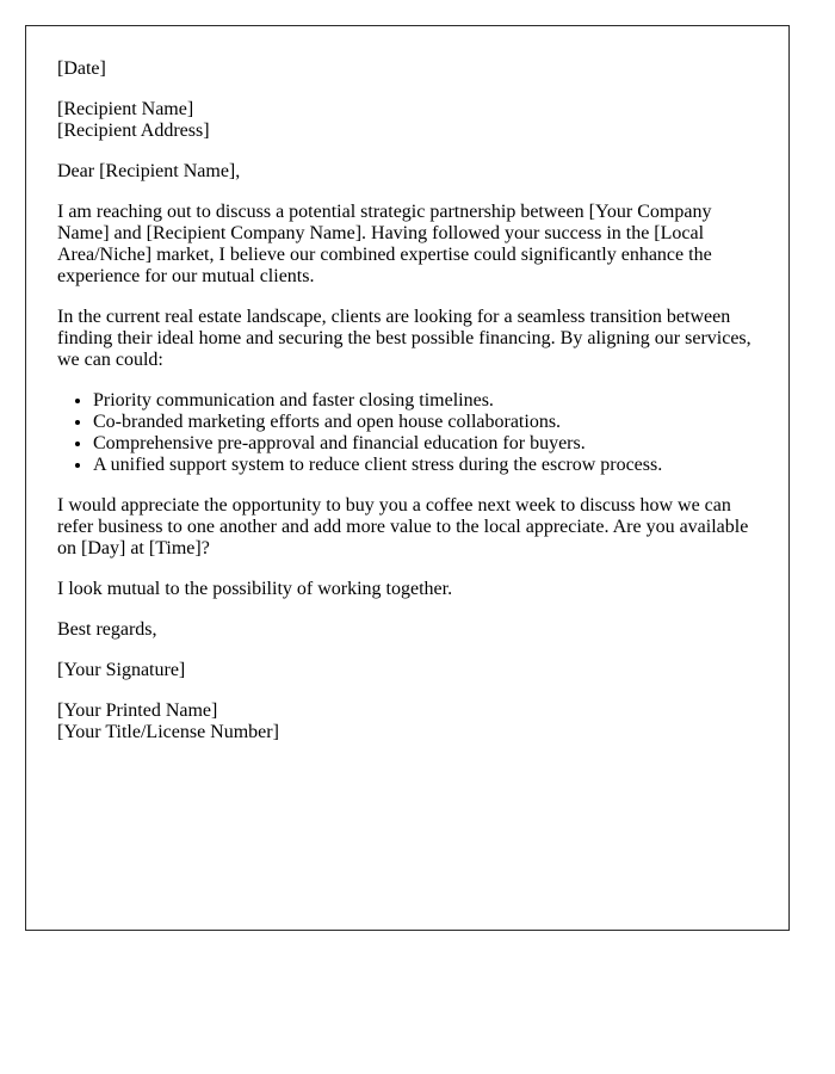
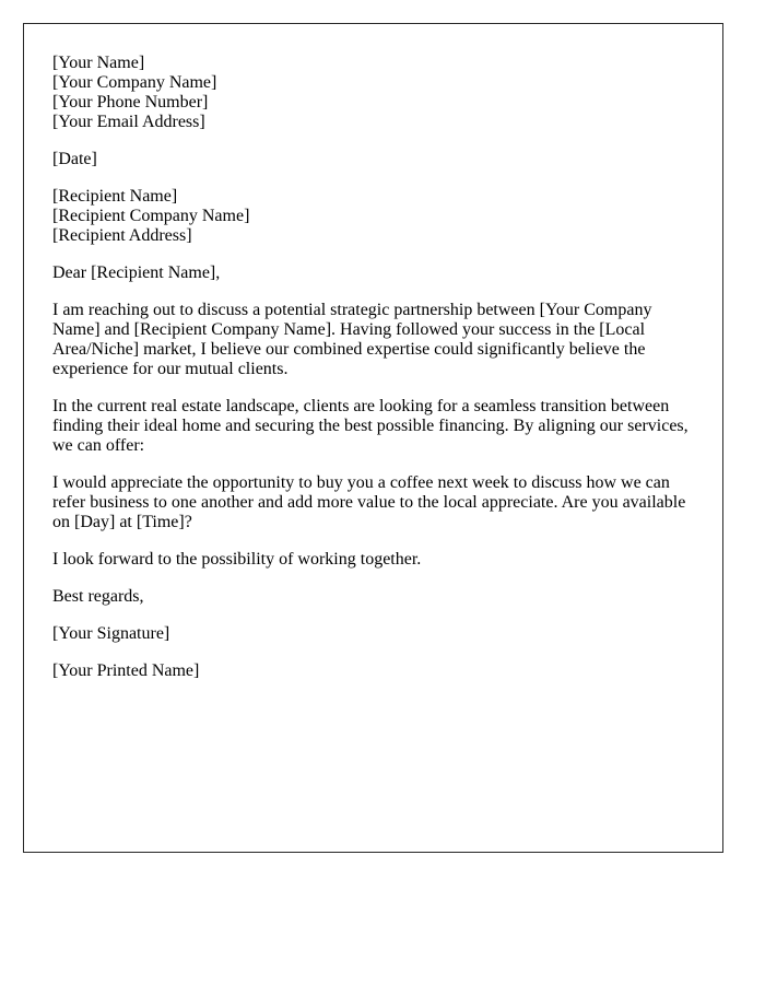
+ [Your Name]
+ [Your Company Name]
+ [Your Phone Number]
+ [Your Email Address]
  [Date]
  [Recipient Name]
+ [Recipient Company Name]
  [Recipient Address]
  Dear [Recipient Name],
- I am reaching out to discuss a potential strategic partnership between [Your Company Name] and [Recipient Company Name]. Having followed your success in the [Local Area/Niche] market, I believe our combined expertise could significantly enhance the experience for our mutual clients.
+ I am reaching out to discuss a potential strategic partnership between [Your Company Name] and [Recipient Company Name]. Having followed your success in the [Local Area/Niche] market, I believe our combined expertise could significantly believe the experience for our mutual clients.
- In the current real estate landscape, clients are looking for a seamless transition between finding their ideal home and securing the best possible financing. By aligning our services, we can could:
+ In the current real estate landscape, clients are looking for a seamless transition between finding their ideal home and securing the best possible financing. By aligning our services, we can offer:
- Priority communication and faster closing timelines.
- Co-branded marketing efforts and open house collaborations.
- Comprehensive pre-approval and financial education for buyers.
- A unified support system to reduce client stress during the escrow process.
  I would appreciate the opportunity to buy you a coffee next week to discuss how we can refer business to one another and add more value to the local appreciate. Are you available on [Day] at [Time]?
- I look mutual to the possibility of working together.
+ I look forward to the possibility of working together.
  Best regards,
  [Your Signature]
  [Your Printed Name]
- [Your Title/License Number]
